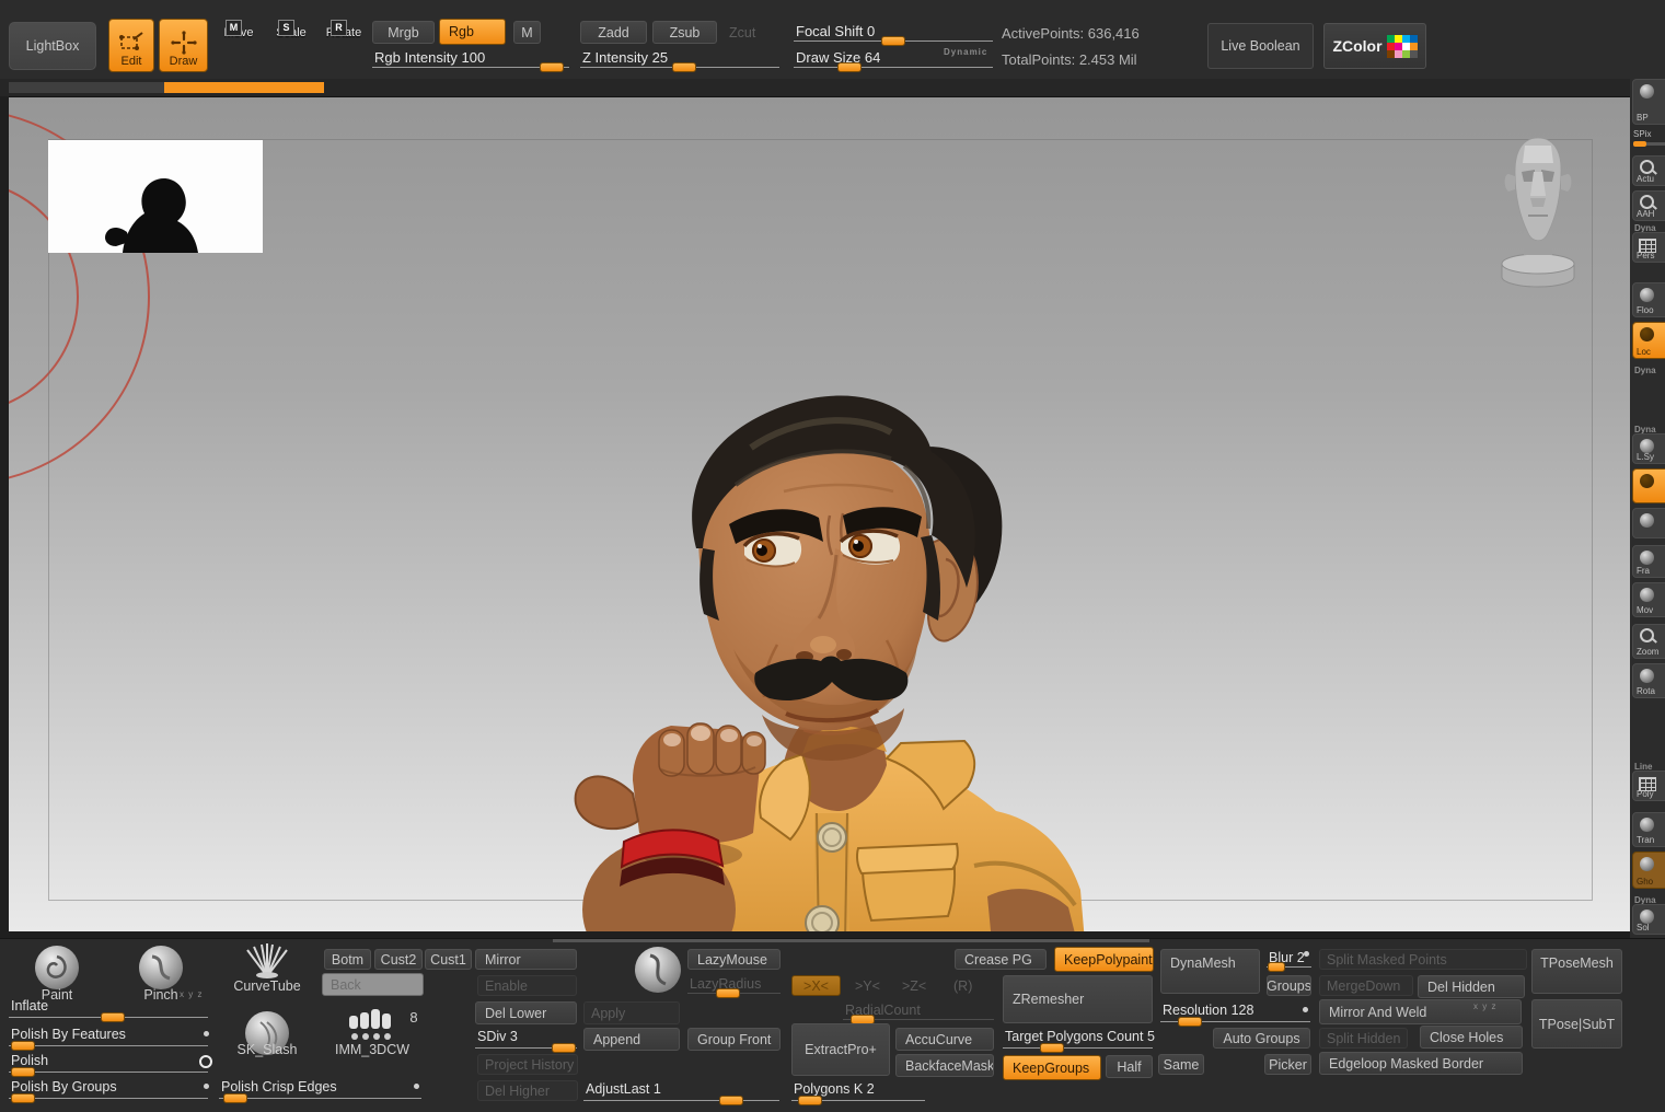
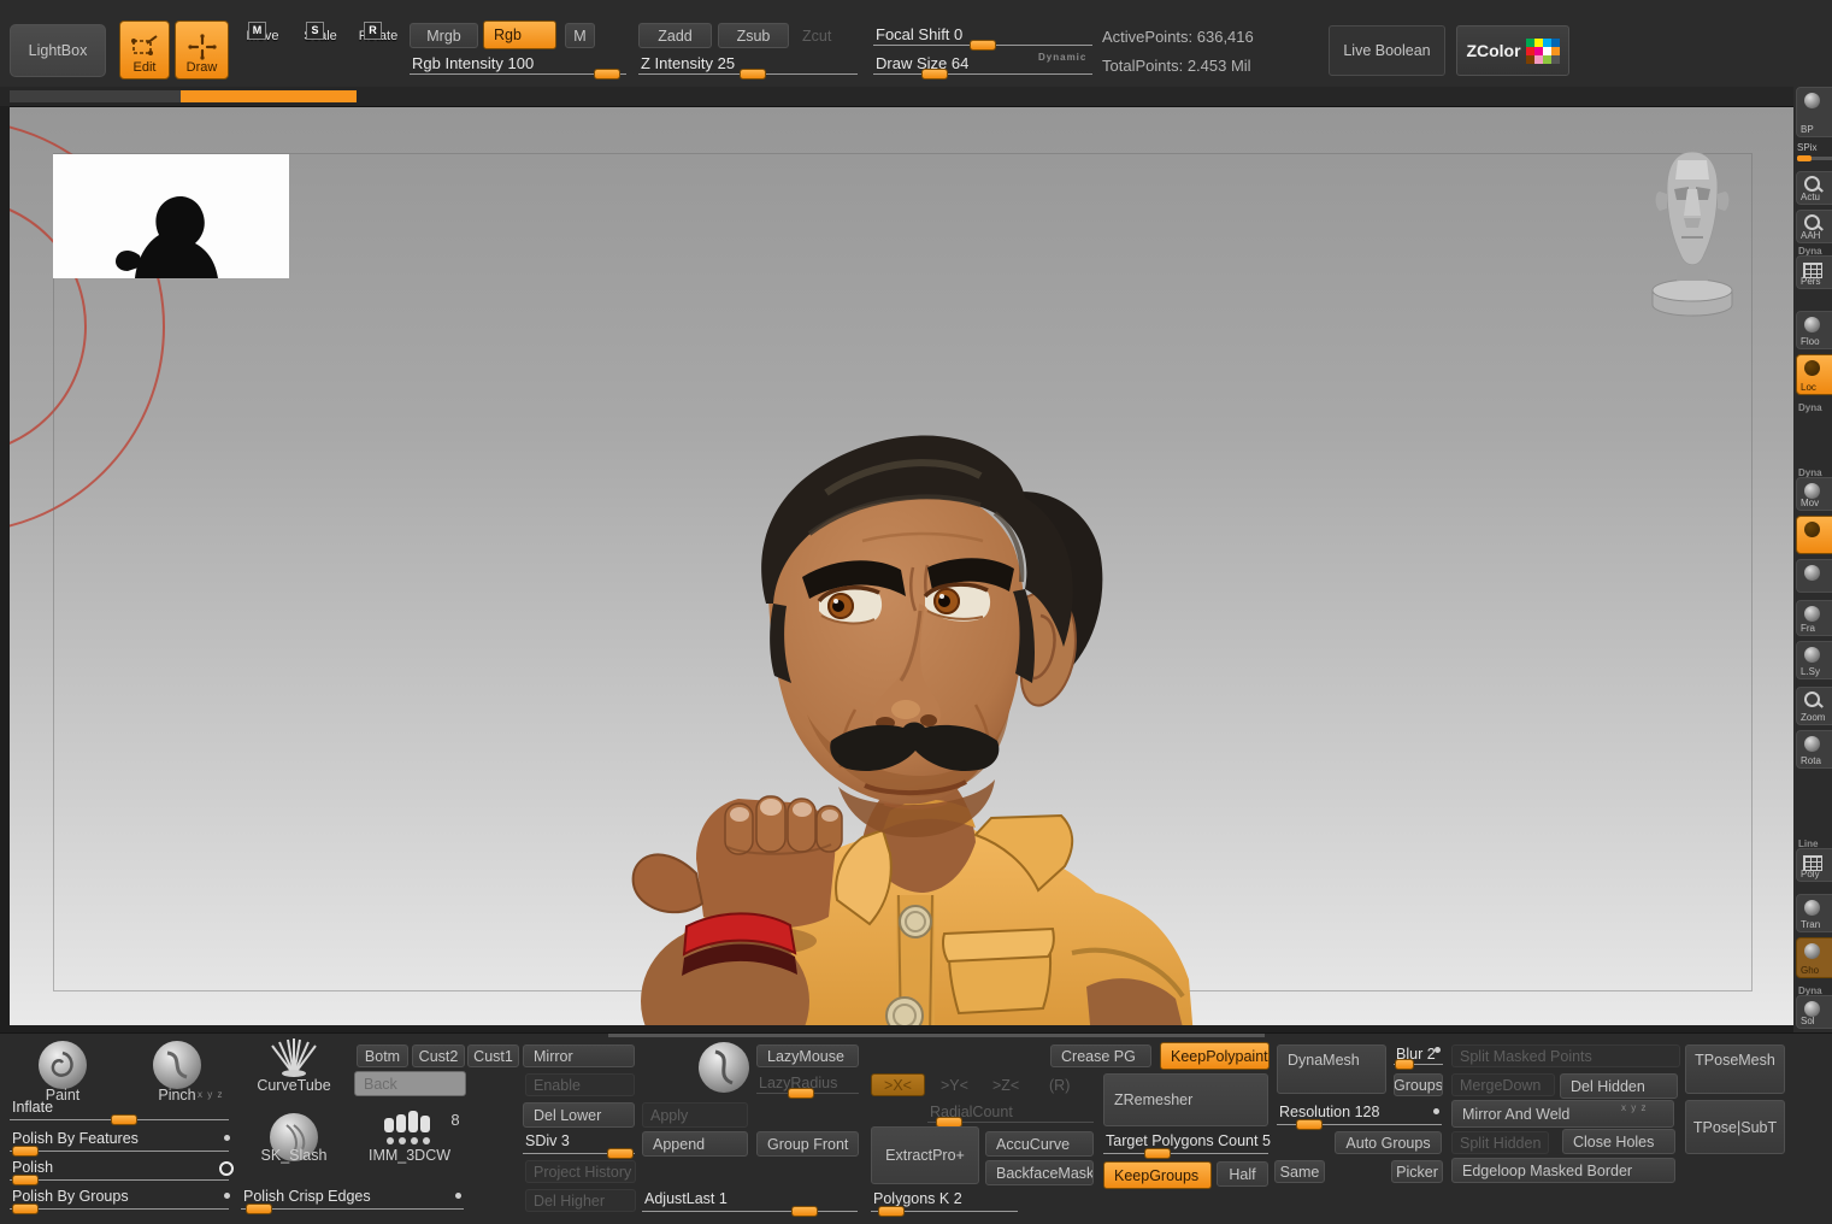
  LightBox
  Edit
  Draw
  M
  S
  Mrgb
  Rgb
  M
  Rgb Intensity 100
  Zadd
  Zsub
  Zcut
  Z Intensity 25
  Focal Shift 0
  Draw Size 64
  Dynamic
  ActivePoints: 636,416
  TotalPoints: 2.453 Mil
  Live Boolean
  ZColor
  BP
  SPix
  Actu
  AAH
  Dyna
  Pers
  Floo
  Loc
  Dyna
  Dyna
- L.Sy
+ Mov
  Fra
- Mov
+ L.Sy
  Zoom
  Rota
  Line
  Poly
  Tran
  Gho
  Dyna
  Sol
  Paint
  Pinch
  CurveTube
  SK_Slash
  IMM_3DCW
  8
  Botm
  Cust2
  Cust1
  Back
  Mirror
  Enable
  Del Lower
  SDiv 3
  Project History
  Del Higher
  Apply
  Append
  AdjustLast 1
  LazyMouse
  LazyRadius
  Group Front
  >X<
  >Y<
  >Z<
  (R)
  RadialCount
  ExtractPro+
  AccuCurve
  BackfaceMask
  Polygons K 2
  Crease PG
  KeepPolypaint
  ZRemesher
  Target Polygons Count 5
  KeepGroups
  Half
  DynaMesh
  Resolution 128
  Auto Groups
  Same
  Blur 2
  Groups
  Picker
  Split Masked Points
  MergeDown
  Del Hidden
  Mirror And Weld
  x y z
  Split Hidden
  Close Holes
  Edgeloop Masked Border
  TPoseMesh
  TPose|SubT
  x y z
  Inflate
  Polish By Features
  Polish
  Polish By Groups
  Polish Crisp Edges
